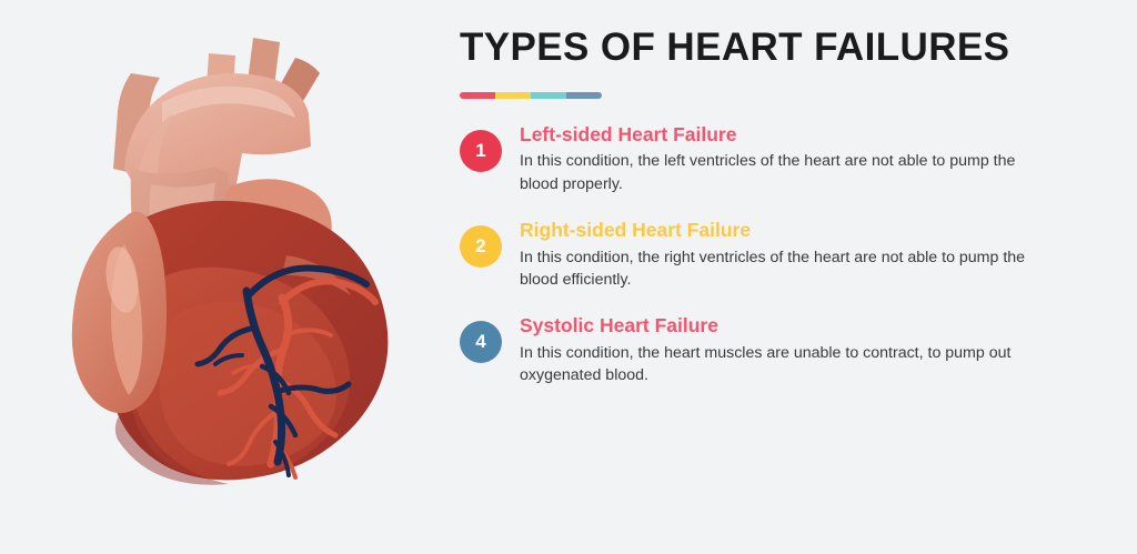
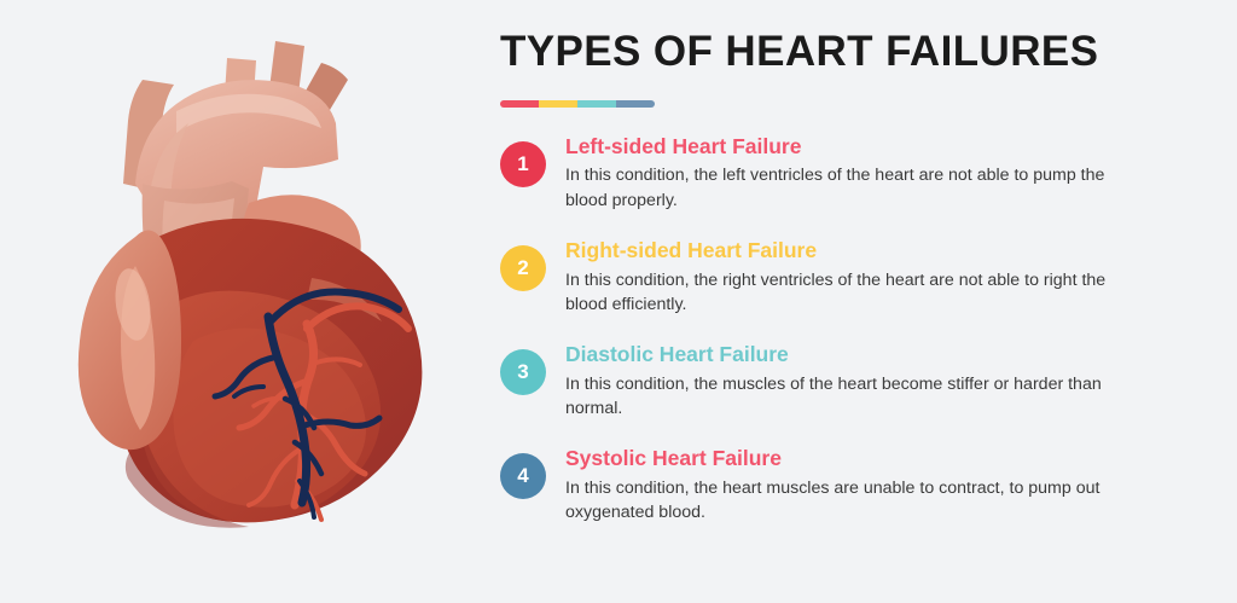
  TYPES OF HEART FAILURES
  1
  Left-sided Heart Failure
  In this condition, the left ventricles of the heart are not able to pump the blood properly.
  2
  Right-sided Heart Failure
- In this condition, the right ventricles of the heart are not able to pump the blood efficiently.
+ In this condition, the right ventricles of the heart are not able to right the blood efficiently.
+ 3
+ Diastolic Heart Failure
+ In this condition, the muscles of the heart become stiffer or harder than normal.
  4
  Systolic Heart Failure
  In this condition, the heart muscles are unable to contract, to pump out oxygenated blood.
